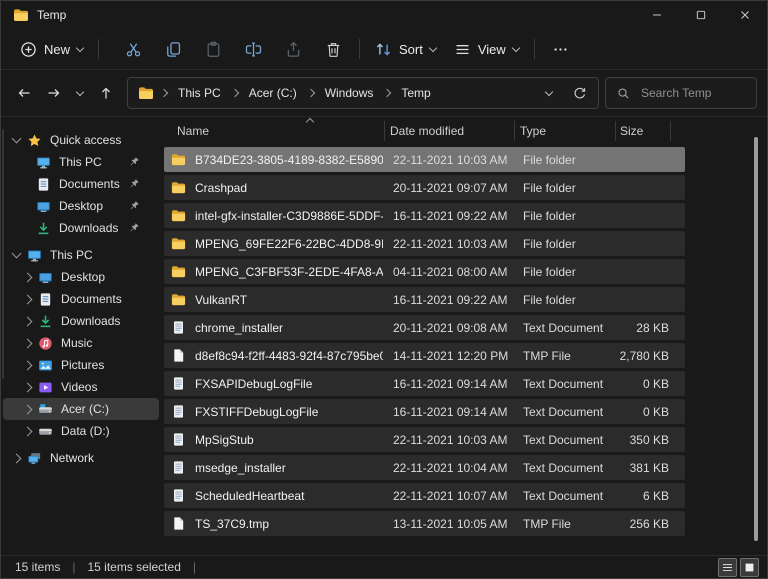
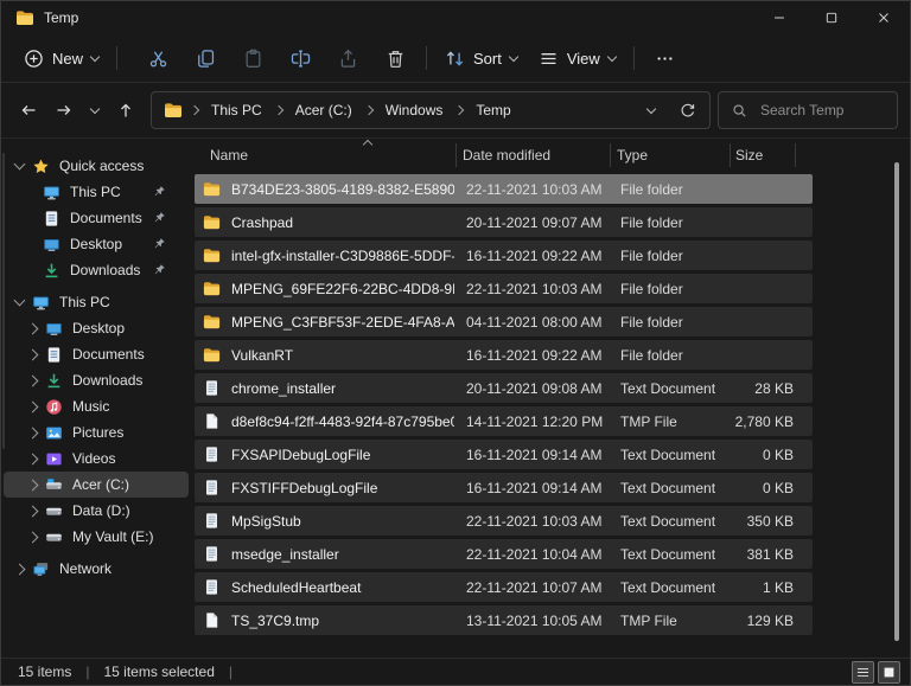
  Temp
  New
  Sort
  View
  This PC
  Acer (C:)
  Windows
  Temp
  Search Temp
  Quick access
  This PC
  Documents
  Desktop
  Downloads
  This PC
  Desktop
  Documents
  Downloads
  Music
  Pictures
  Videos
  Acer (C:)
  Data (D:)
+ My Vault (E:)
  Network
  Name
  Date modified
  Type
  Size
  B734DE23-3805-4189-8382-E5890
  22-11-2021 10:03 AM
  File folder
  Crashpad
  20-11-2021 09:07 AM
  File folder
  intel-gfx-installer-C3D9886E-5DDF-
  16-11-2021 09:22 AM
  File folder
  MPENG_69FE22F6-22BC-4DD8-9
  22-11-2021 10:03 AM
  File folder
  MPENG_C3FBF53F-2EDE-4FA8-A
  04-11-2021 08:00 AM
  File folder
  VulkanRT
  16-11-2021 09:22 AM
  File folder
  chrome_installer
  20-11-2021 09:08 AM
  Text Document
  28 KB
  d8ef8c94-f2ff-4483-92f4-87c795be0
  14-11-2021 12:20 PM
  TMP File
  2,780 KB
  FXSAPIDebugLogFile
  16-11-2021 09:14 AM
  Text Document
  0 KB
  FXSTIFFDebugLogFile
  16-11-2021 09:14 AM
  Text Document
  0 KB
  MpSigStub
  22-11-2021 10:03 AM
  Text Document
  350 KB
  msedge_installer
  22-11-2021 10:04 AM
  Text Document
  381 KB
  ScheduledHeartbeat
  22-11-2021 10:07 AM
  Text Document
- 6 KB
+ 1 KB
  TS_37C9.tmp
  13-11-2021 10:05 AM
  TMP File
- 256 KB
+ 129 KB
  15 items
  |
  15 items selected
  |
